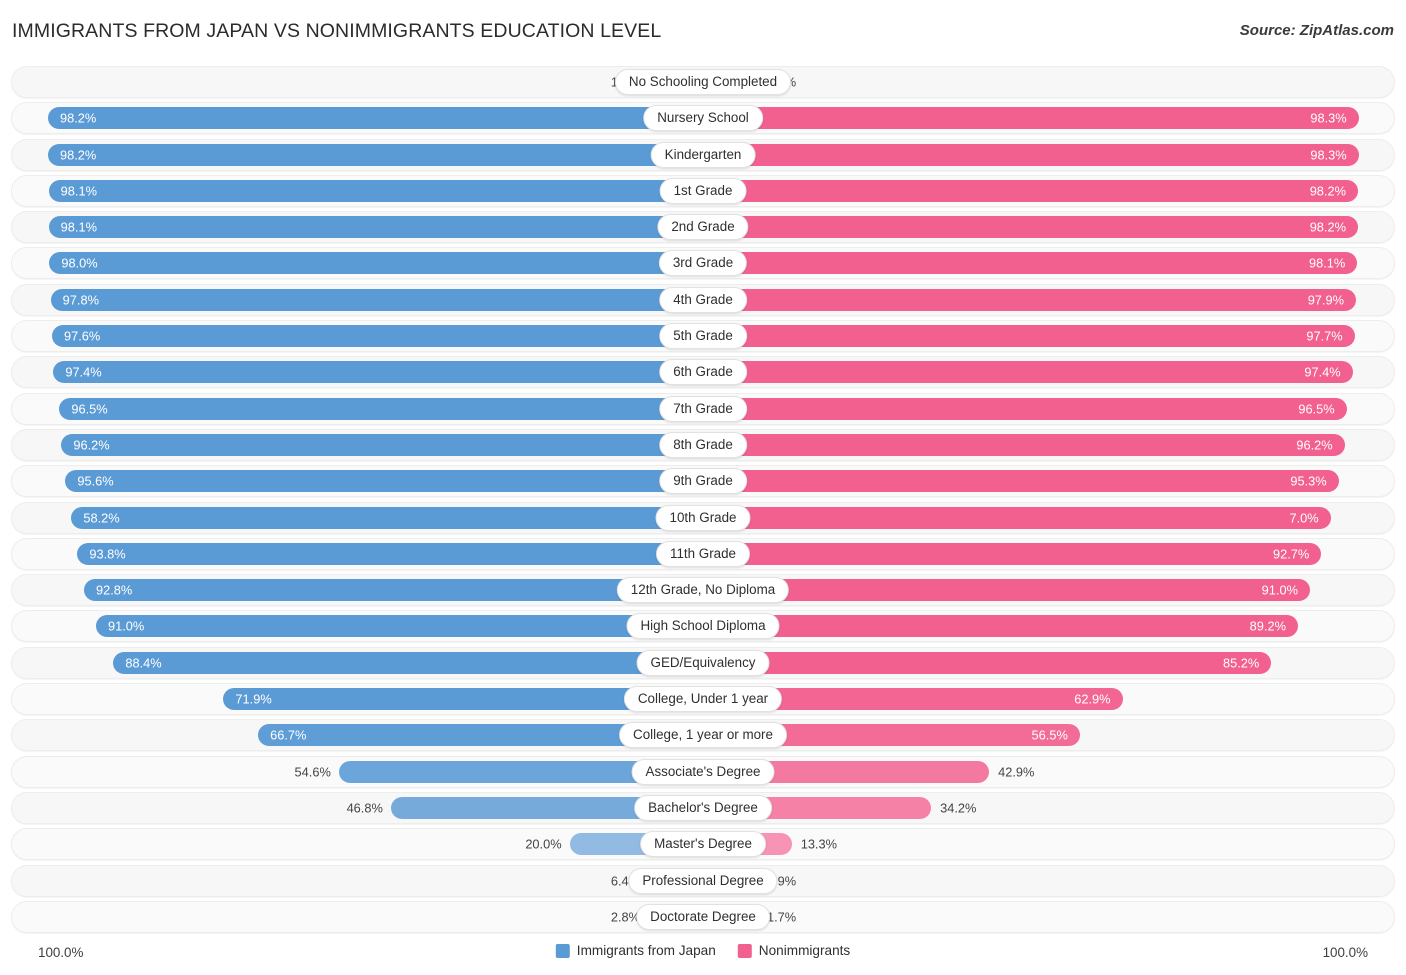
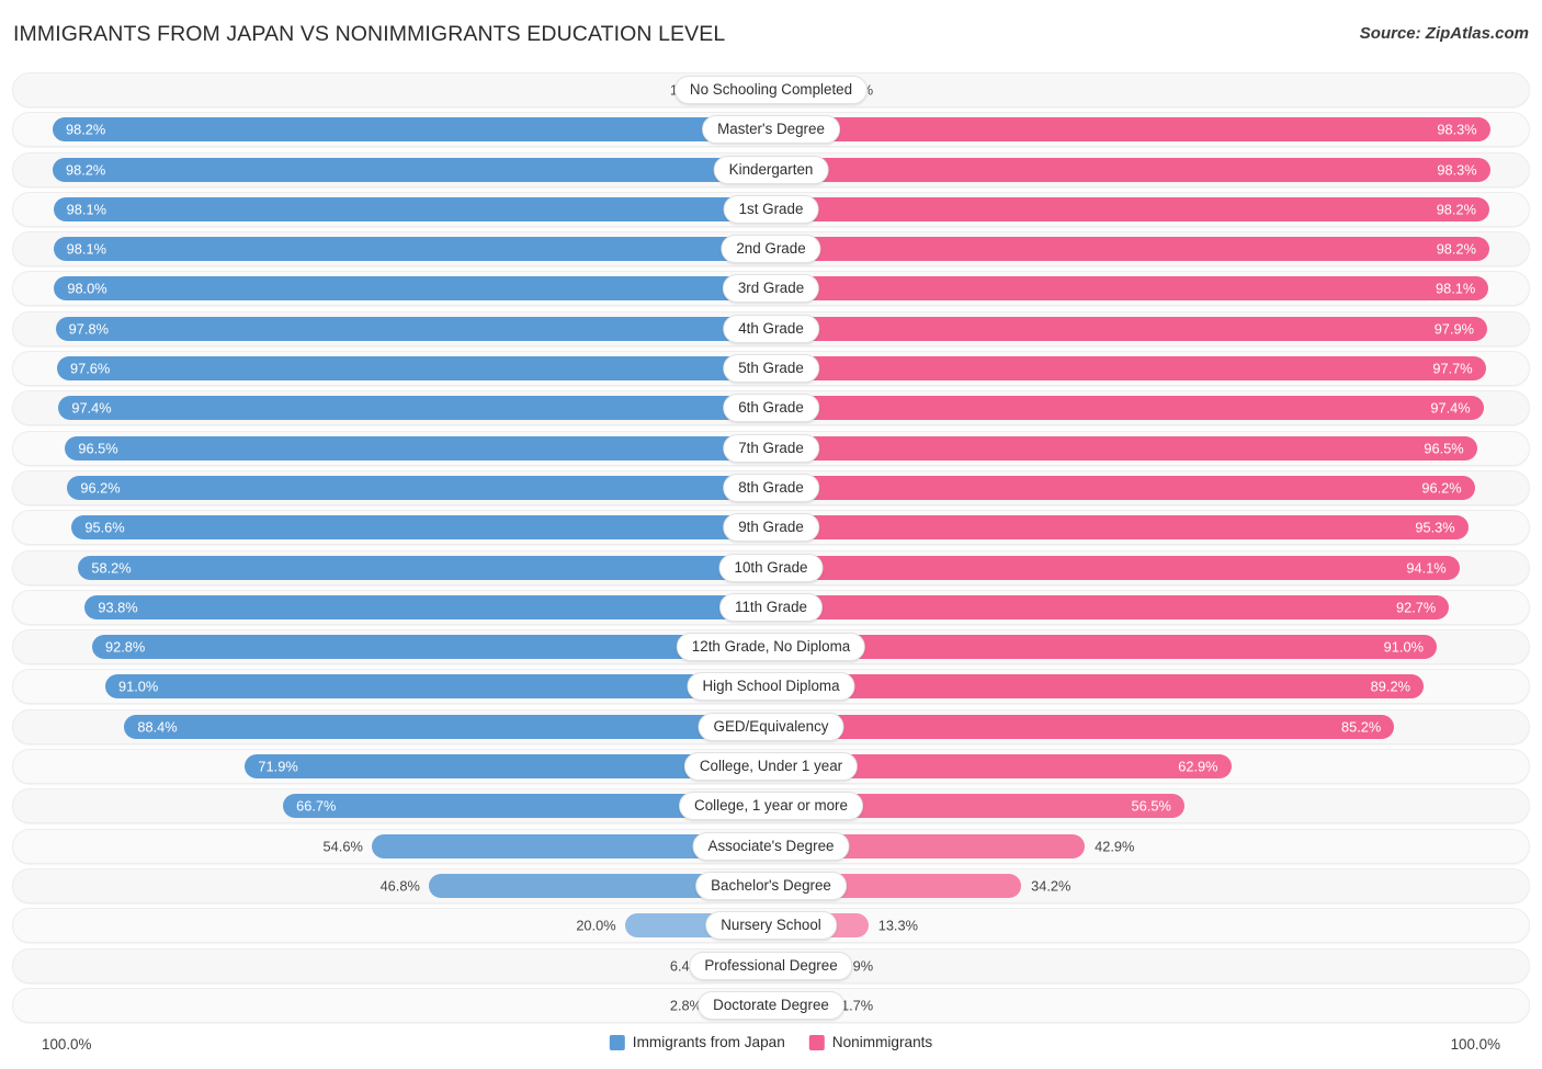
  IMMIGRANTS FROM JAPAN VS NONIMMIGRANTS EDUCATION LEVEL
  Source: ZipAtlas.com
  No Schooling Completed
  98.2%
  98.3%
- Nursery School
+ Master's Degree
  98.2%
  98.3%
  Kindergarten
  98.1%
  98.2%
  1st Grade
  98.1%
  98.2%
  2nd Grade
  98.0%
  98.1%
  3rd Grade
  97.8%
  97.9%
  4th Grade
  97.6%
  97.7%
  5th Grade
  97.4%
  97.4%
  6th Grade
  96.5%
  96.5%
  7th Grade
  96.2%
  96.2%
  8th Grade
  95.6%
  95.3%
  9th Grade
  58.2%
- 7.0%
+ 94.1%
  10th Grade
  93.8%
  92.7%
  11th Grade
  92.8%
  91.0%
  12th Grade, No Diploma
  91.0%
  89.2%
  High School Diploma
  88.4%
  85.2%
  GED/Equivalency
  71.9%
  62.9%
  College, Under 1 year
  66.7%
  56.5%
  College, 1 year or more
  54.6%
  42.9%
  Associate's Degree
  46.8%
  34.2%
  Bachelor's Degree
  20.0%
  13.3%
- Master's Degree
+ Nursery School
  6.4
  Professional Degree
  2.8%
  1.7%
  Doctorate Degree
  100.0%
  Immigrants from Japan
  Nonimmigrants
  100.0%
